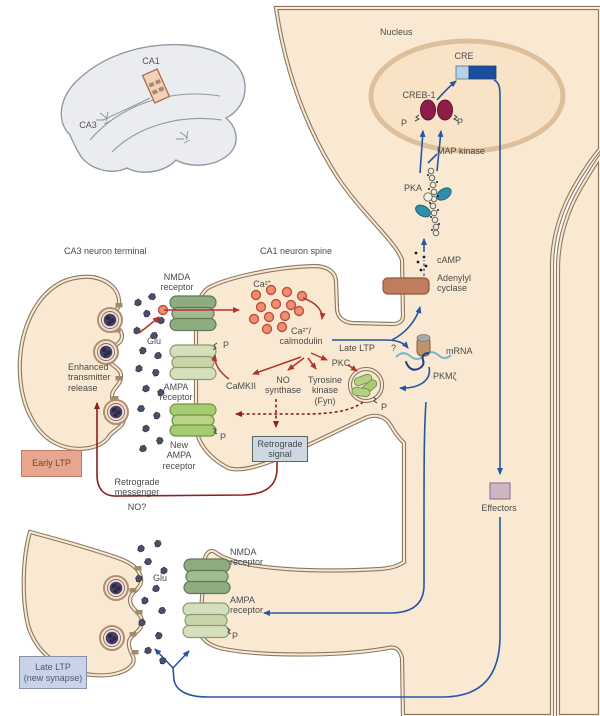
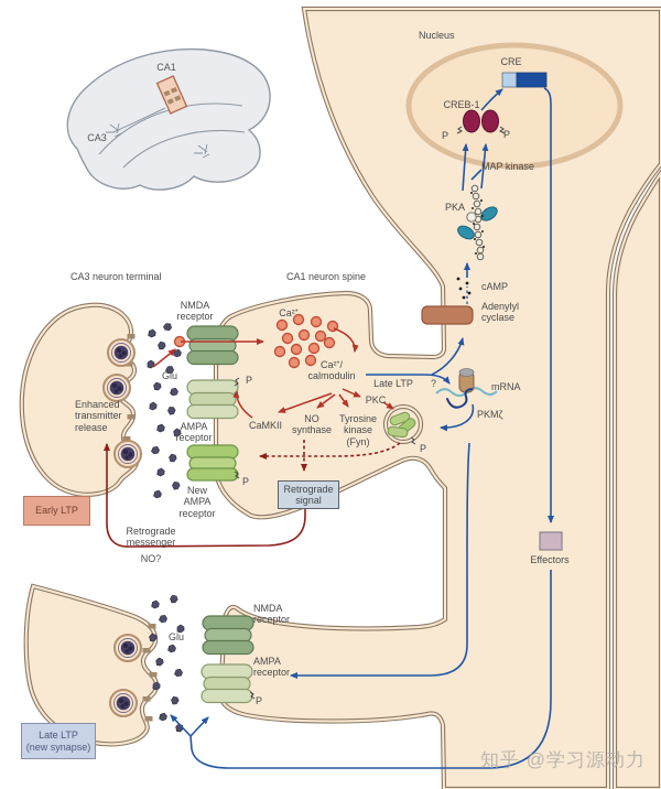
  Nucleus
  CRE
  CREB-1
  P
  P
  MAP kinase
  PKA
  cAMP
  Adenylyl
  cyclase
  CA3 neuron terminal
  CA1 neuron spine
  NMDA
  receptor
  Ca²⁺
  Ca²⁺/
  calmodulin
  Late LTP
  CaMKII
  NO
  synthase
  Tyrosine
  kinase
  (Fyn)
  PKC
  Glu
  AMPA
  receptor
  P
  New
  AMPA
  receptor
  P
  Enhanced
  transmitter
  release
  Early LTP
  Retrograde
  messenger
  NO?
  Retrograde
  signal
  mRNA
  PKMζ
  ?
  Effectors
  NMDA
  receptor
  AMPA
  receptor
  P
  Glu
  P
  Late LTP
  (new synapse)
  CA1
  CA3
+ 知乎 @学习源动力
